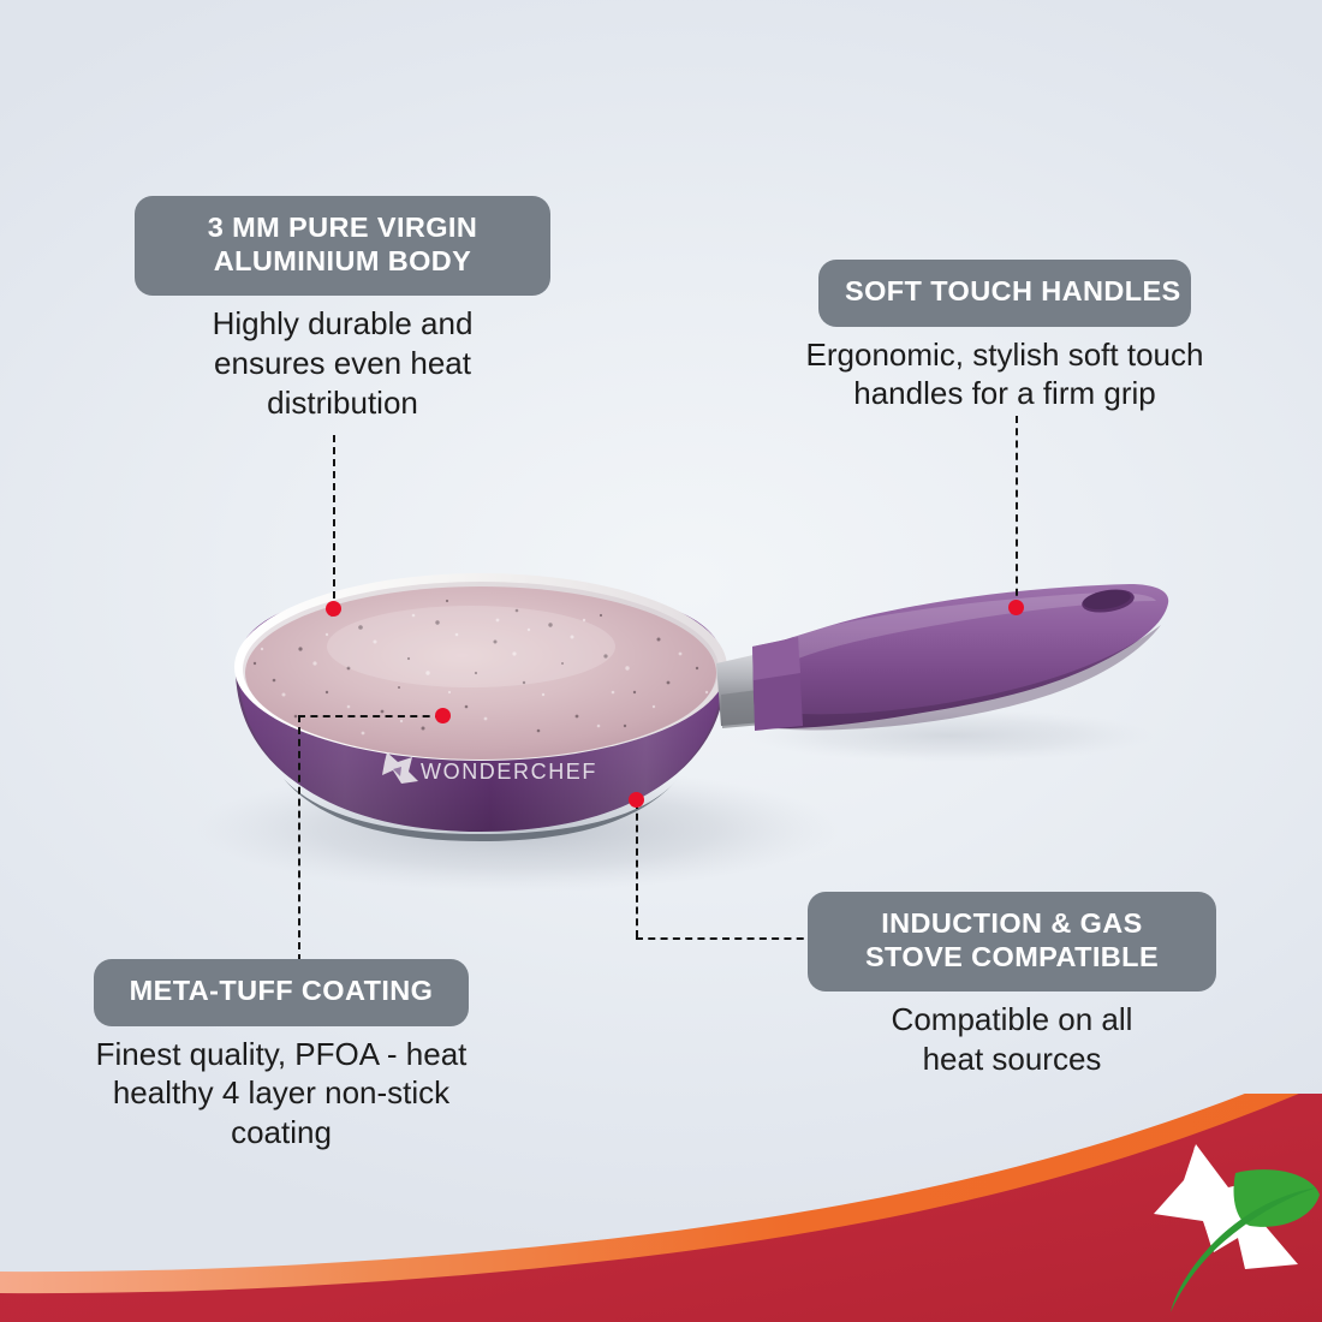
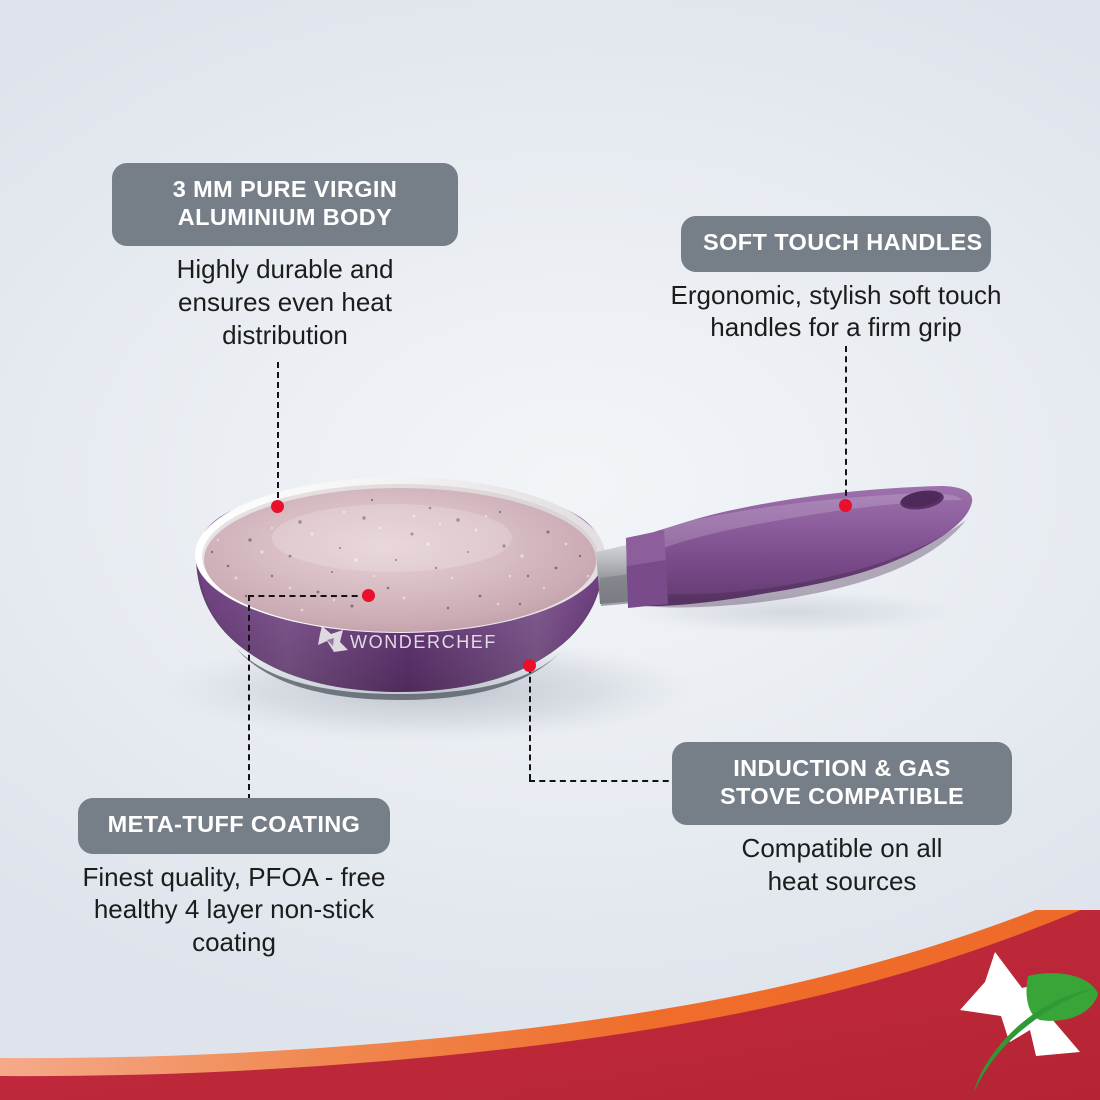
  WONDERCHEF
  3 MM PURE VIRGIN
  ALUMINIUM BODY
  Highly durable and
  ensures even heat
  distribution
  SOFT TOUCH HANDLES
  Ergonomic, stylish soft touch
  handles for a firm grip
  META-TUFF COATING
- Finest quality, PFOA - heat
+ Finest quality, PFOA - free
  healthy 4 layer non-stick
  coating
  INDUCTION & GAS
  STOVE COMPATIBLE
  Compatible on all
  heat sources
